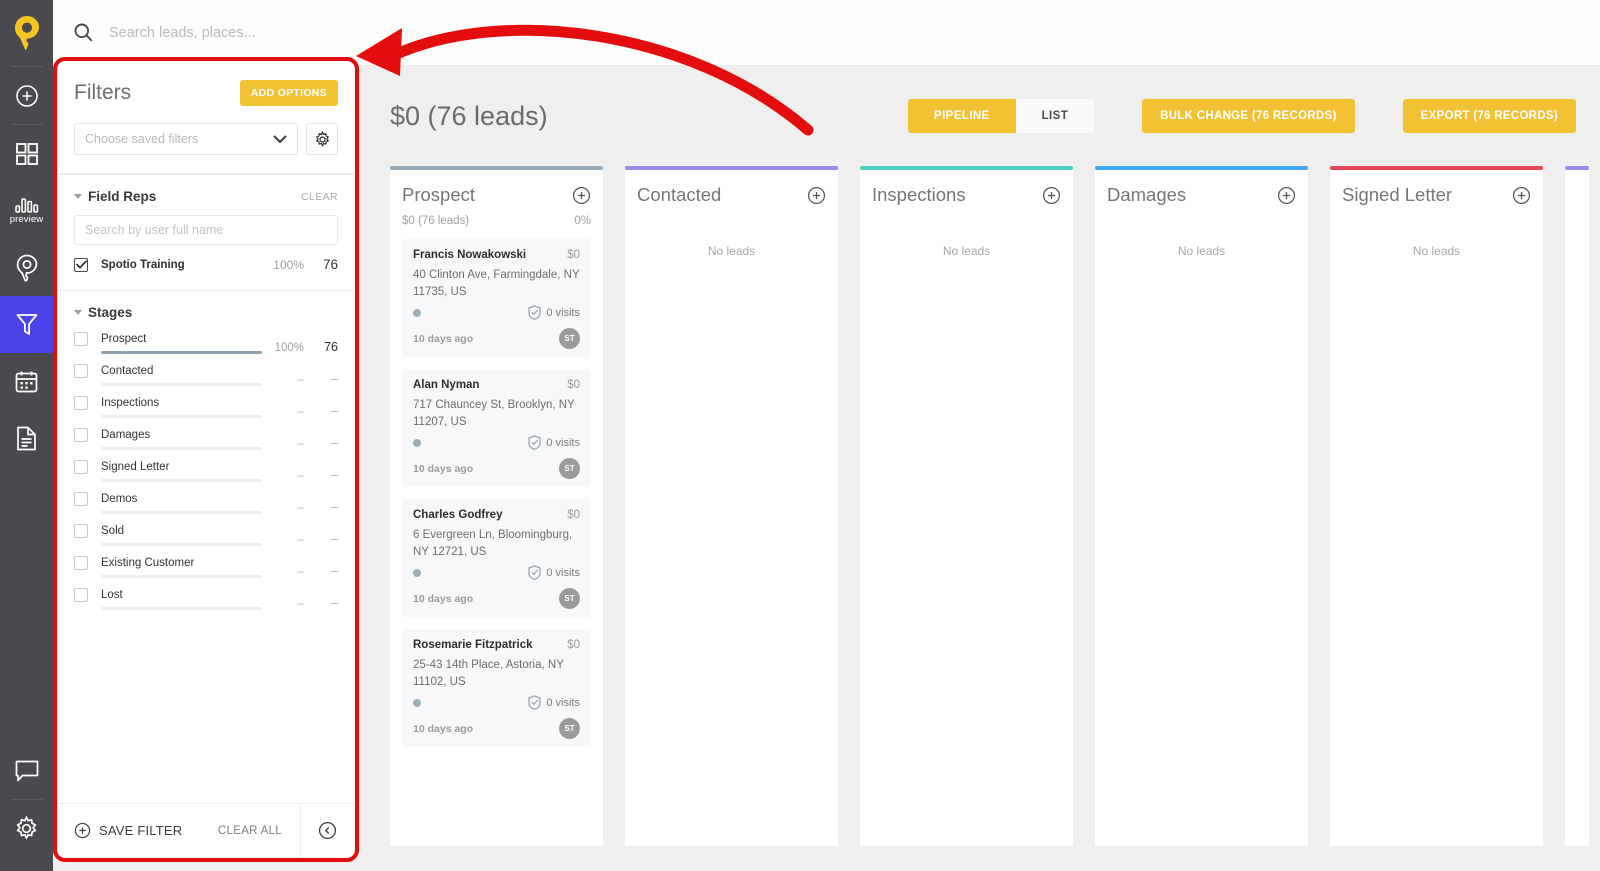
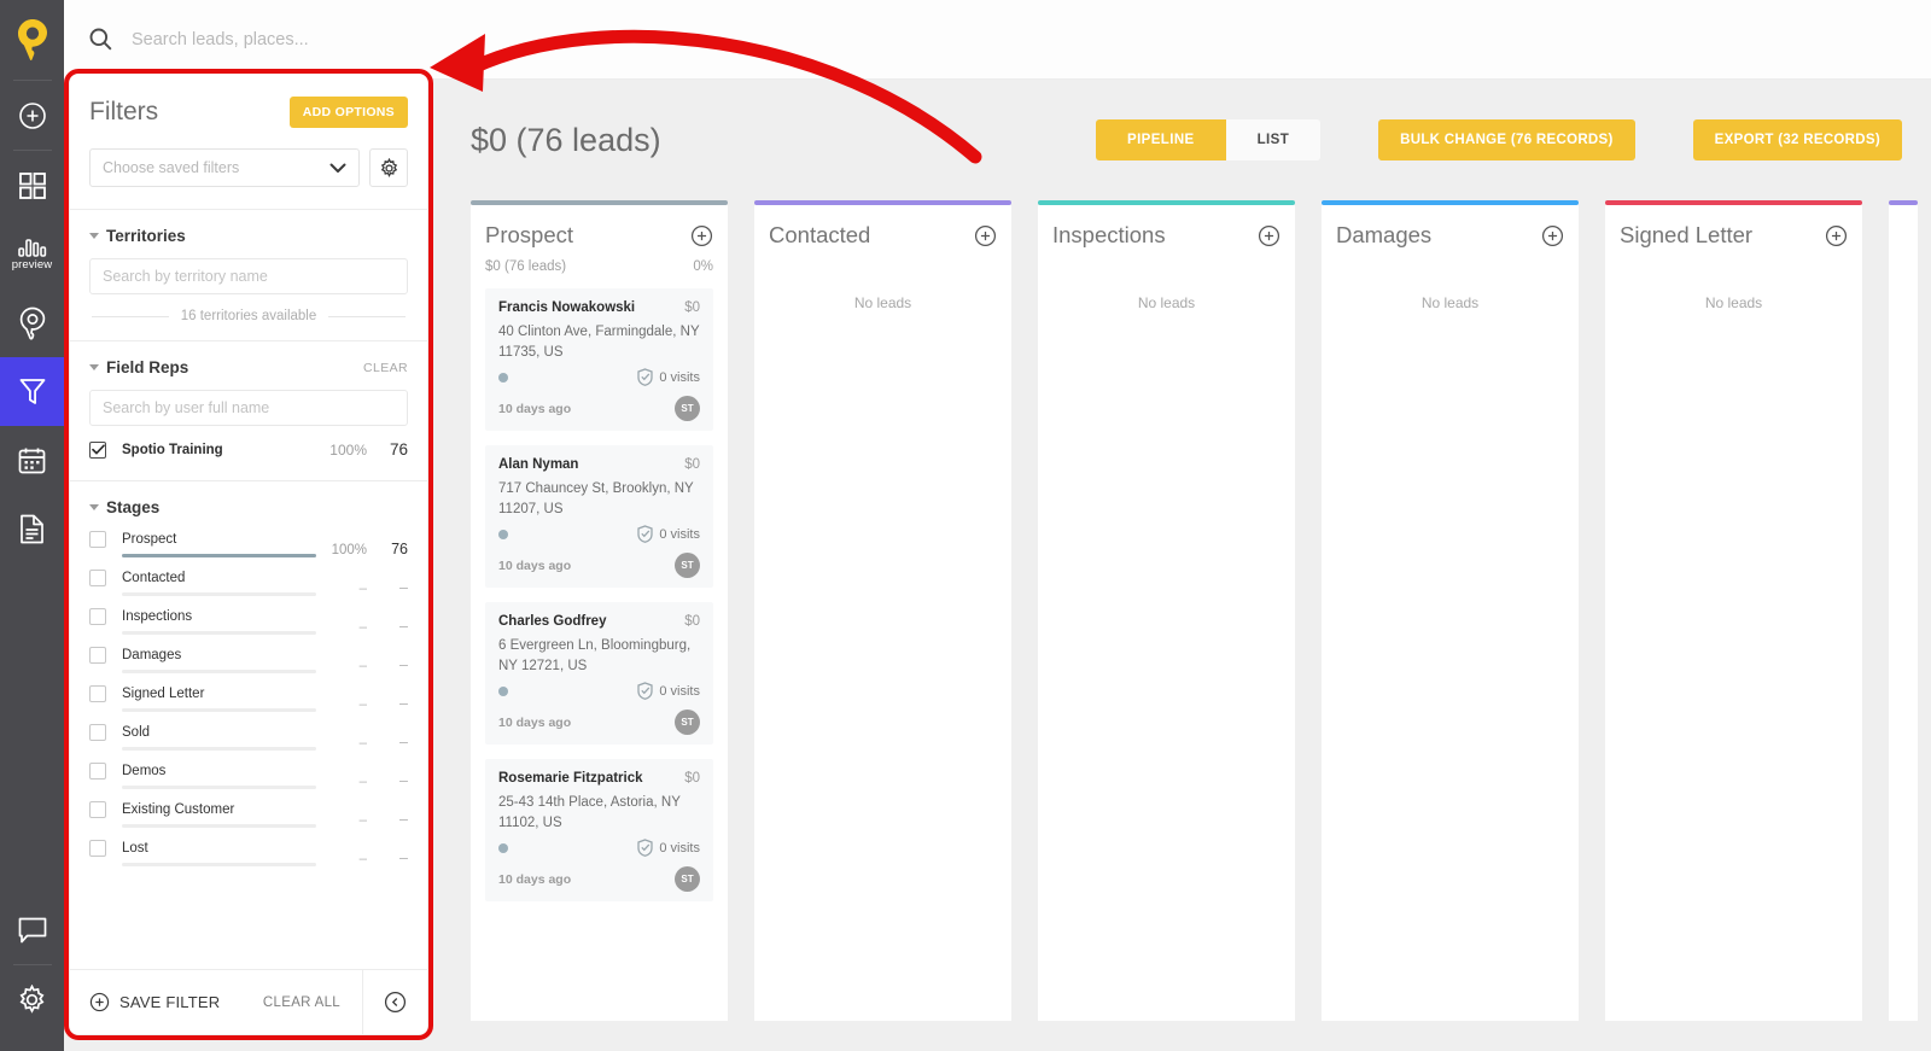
  preview
  Search leads, places...
  Filters
  ADD OPTIONS
  Choose saved filters
+ Territories
+ Search by territory name
+ 16 territories available
  Field Reps
  CLEAR
  Search by user full name
  Spotio Training
  100%
  76
  Stages
  Prospect
  100%
  76
  Contacted
  –
  –
  Inspections
  –
  –
  Damages
  –
  –
  Signed Letter
  –
  –
- Demos
+ Sold
  –
  –
- Sold
+ Demos
  –
  –
  Existing Customer
  –
  –
  Lost
  –
  –
  SAVE FILTER
  CLEAR ALL
  $0 (76 leads)
  PIPELINE
  LIST
  BULK CHANGE (76 RECORDS)
- EXPORT (76 RECORDS)
+ EXPORT (32 RECORDS)
  Prospect
  $0 (76 leads)
  0%
  Francis Nowakowski
  $0
  40 Clinton Ave, Farmingdale, NY 11735, US
  0 visits
  10 days ago
  ST
  Alan Nyman
  $0
  717 Chauncey St, Brooklyn, NY 11207, US
  0 visits
  10 days ago
  ST
  Charles Godfrey
  $0
  6 Evergreen Ln, Bloomingburg, NY 12721, US
  0 visits
  10 days ago
  ST
  Rosemarie Fitzpatrick
  $0
  25-43 14th Place, Astoria, NY 11102, US
  0 visits
  10 days ago
  ST
  Contacted
  No leads
  Inspections
  No leads
  Damages
  No leads
  Signed Letter
  No leads
